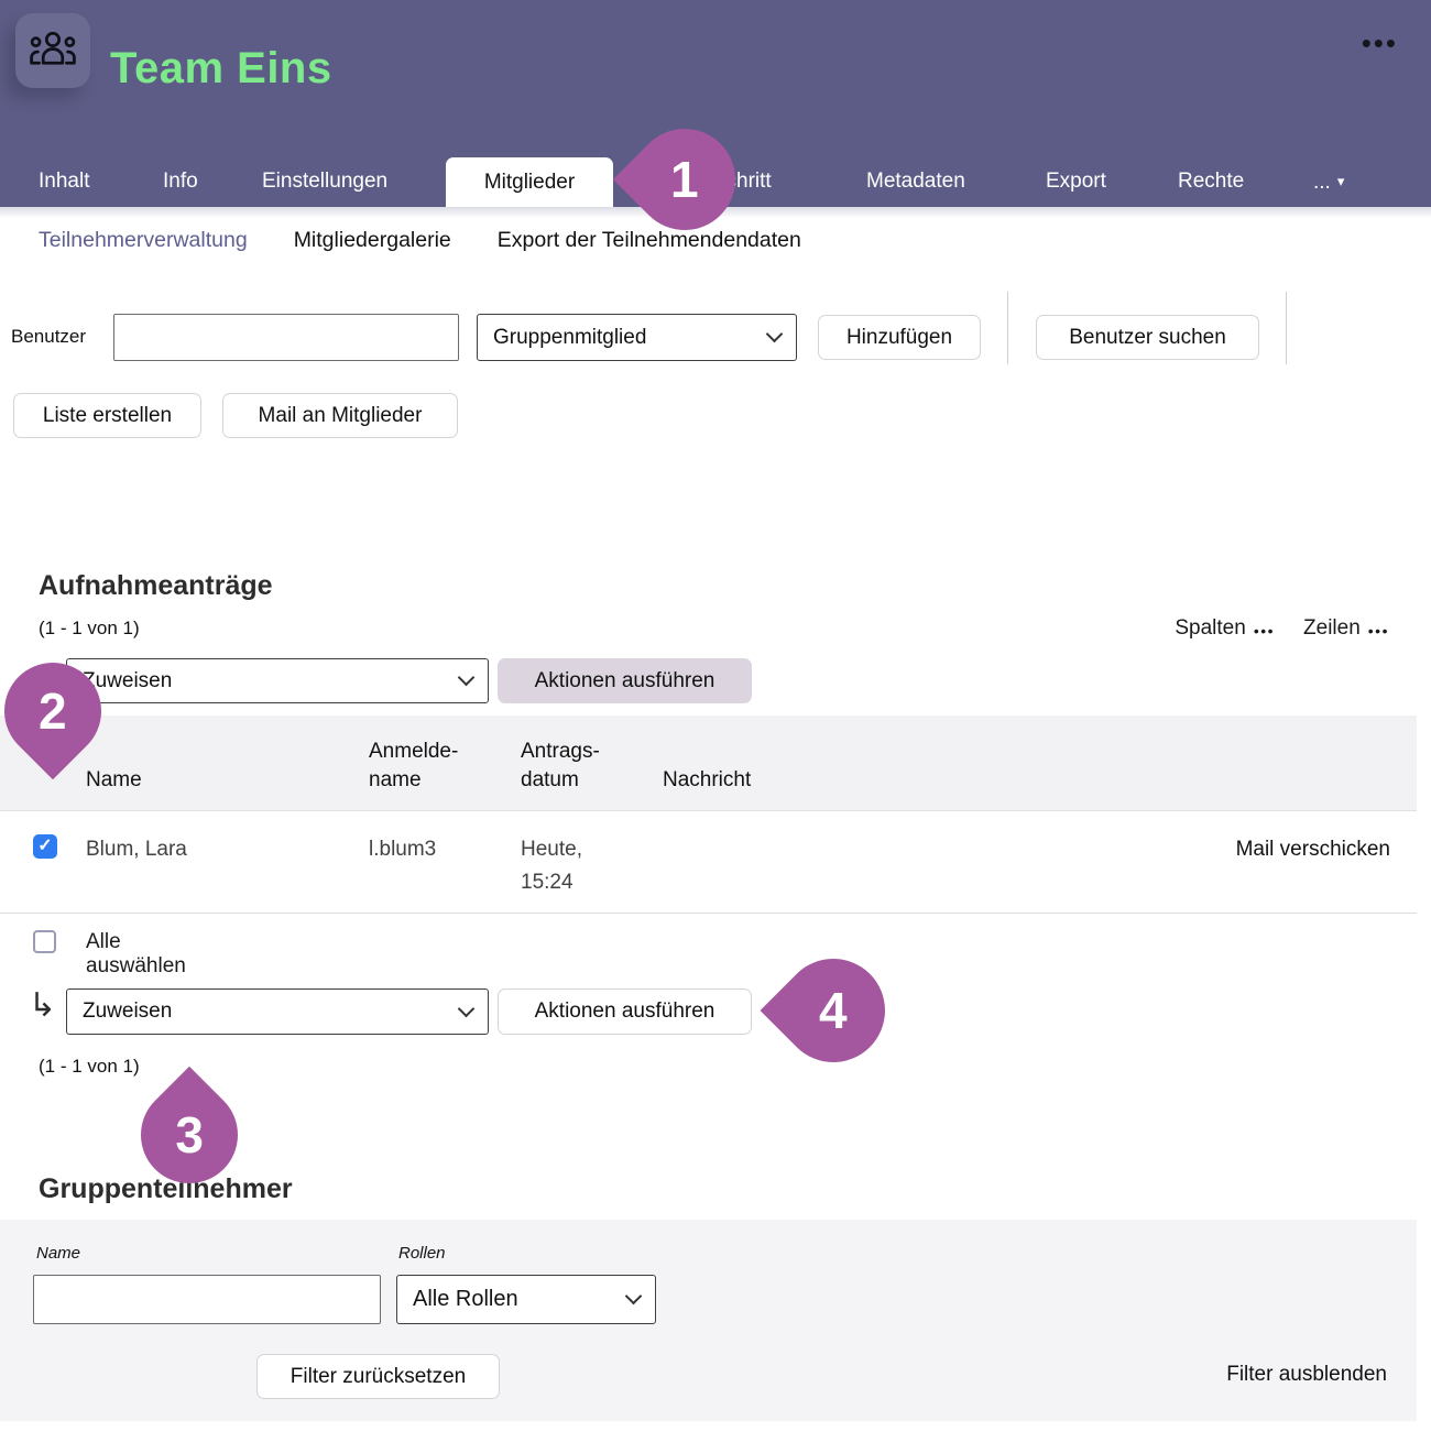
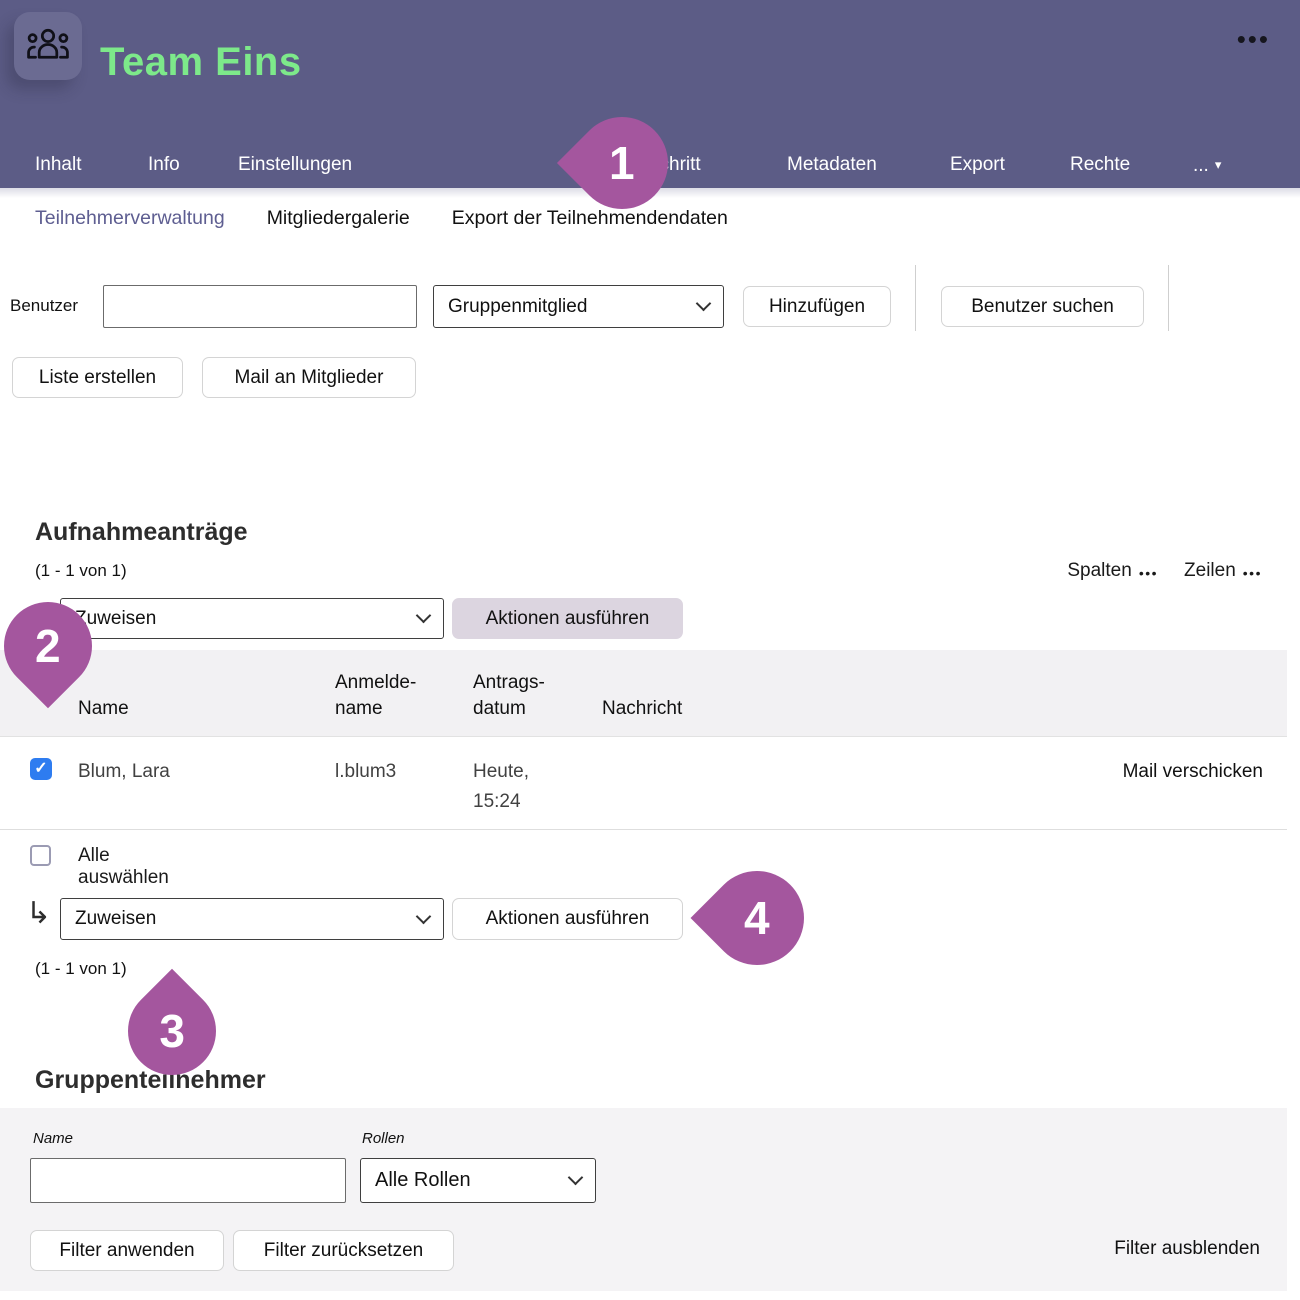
  Team Eins
  •••
  Inhalt
  Info
  Einstellungen
- Mitglieder
  hritt
  Metadaten
  Export
  Rechte
  ... ▾
  Teilnehmerverwaltung
  Mitgliedergalerie
  Export der Teilnehmendendaten
  Benutzer
  Gruppenmitglied
  Hinzufügen
  Benutzer suchen
  Liste erstellen
  Mail an Mitglieder
  Aufnahmeanträge
  (1 - 1 von 1)
  Spalten
  •••
  Zeilen
  •••
  uweisen
  Aktionen ausführen
  Name
  Anmelde-
  name
  Antrags-
  datum
  Nachricht
  ✓
  Blum, Lara
  l.blum3
  Heute,
  15:24
  Mail verschicken
  Alle auswählen
  ↳
  Zuweisen
  Aktionen ausführen
  (1 - 1 von 1)
  Gruppenteilnehmer
  Name
  Rollen
  Alle Rollen
+ Filter anwenden
  Filter zurücksetzen
  Filter ausblenden
